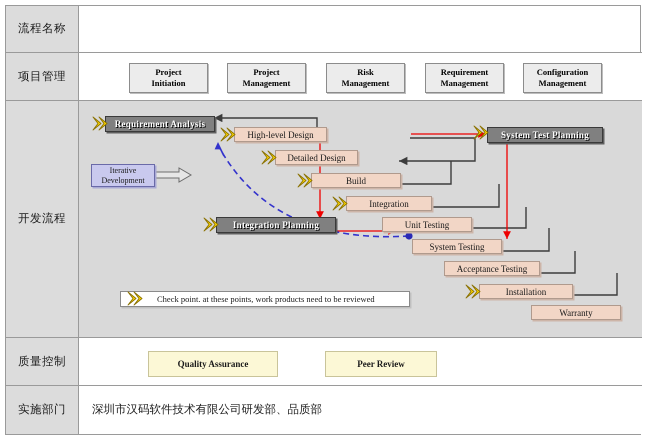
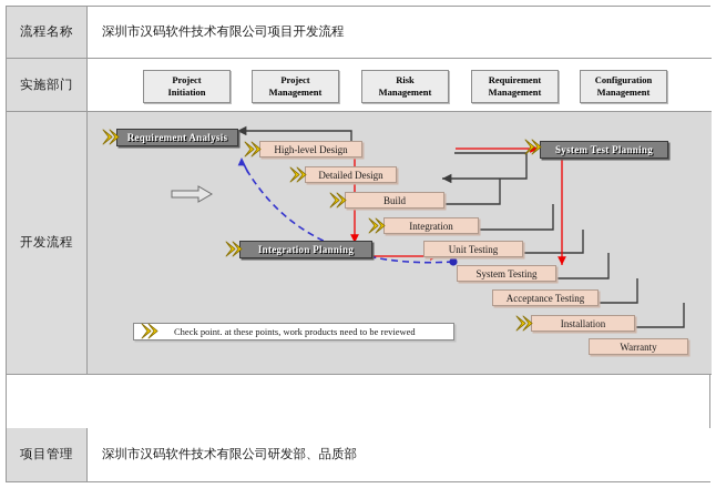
  流程名称
+ 深圳市汉码软件技术有限公司项目开发流程
- 项目管理
+ 实施部门
  Project
  Initiation
  Project
  Management
  Risk
  Management
  Requirement
  Management
  Configuration
  Management
  开发流程
  Requirement Analysis
  High-level Design
  Detailed Design
  Build
  Integration
  Integration Planning
  Unit Testing
  System Test Planning
  System Testing
  Acceptance Testing
  Installation
  Warranty
- Iterative
- Development
  Check point. at these points, work products need to be reviewed
- 质量控制
- Quality Assurance
- Peer Review
- 实施部门
+ 项目管理
  深圳市汉码软件技术有限公司研发部、品质部
